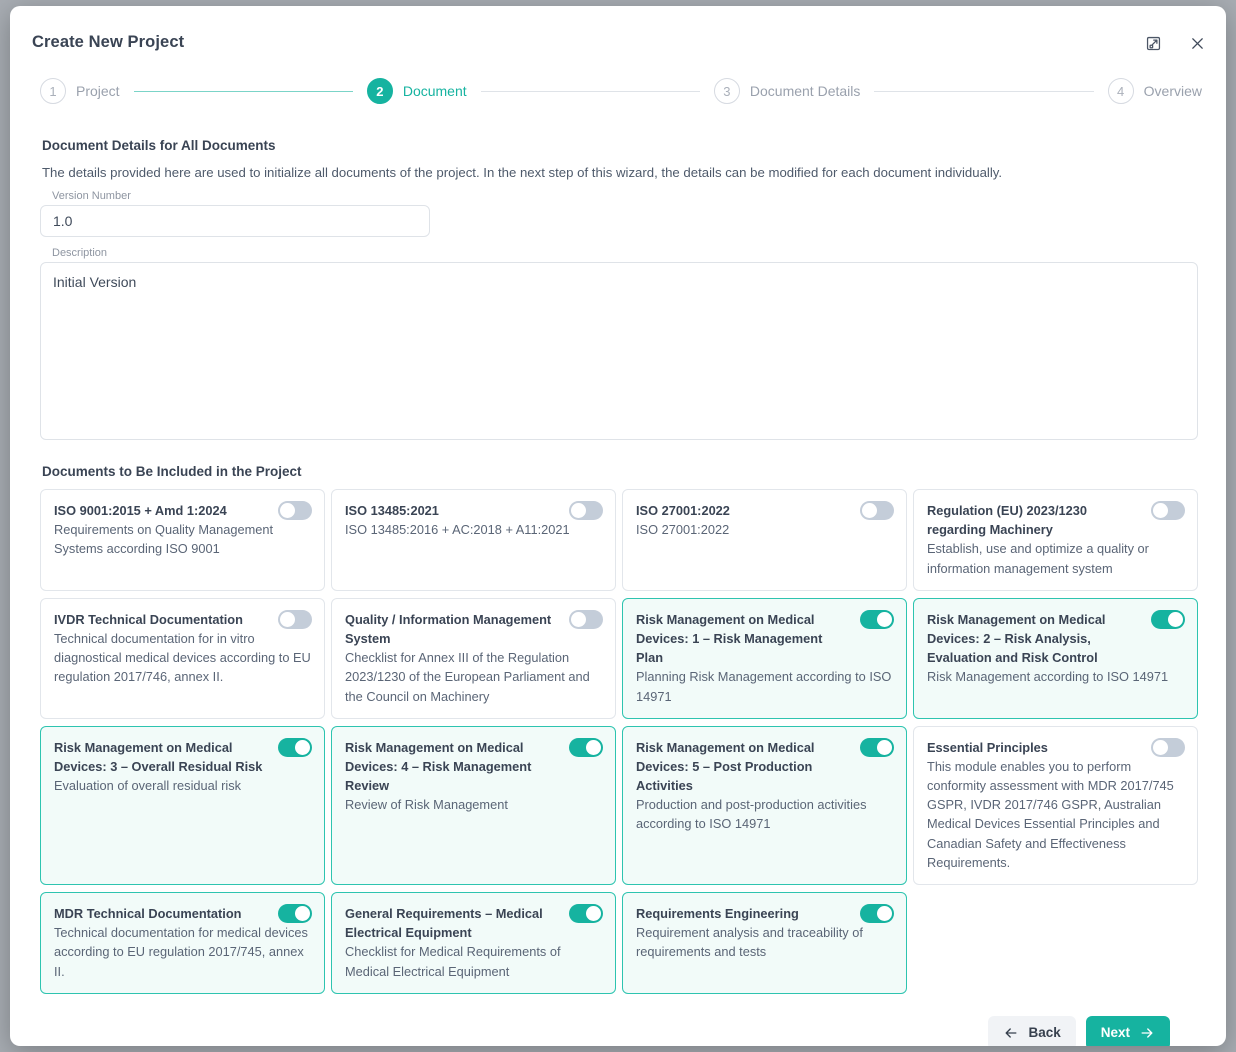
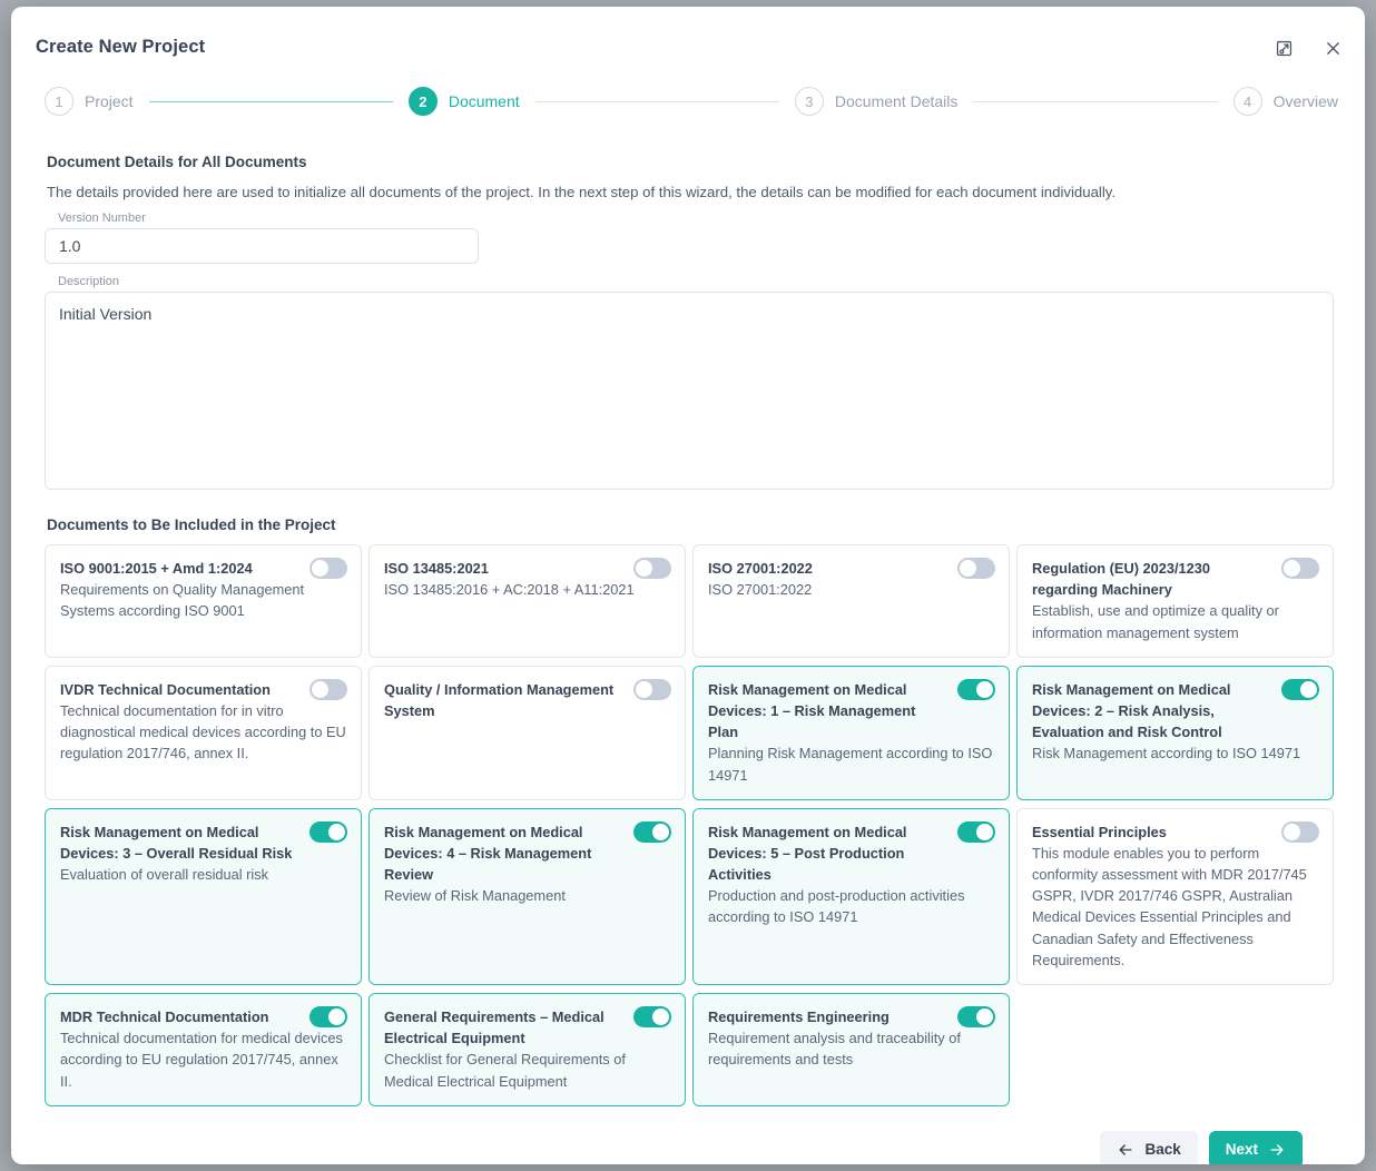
  Create New Project
  1
  Project
  2
  Document
  3
  Document Details
  4
  Overview
  Document Details for All Documents
  The details provided here are used to initialize all documents of the project. In the next step of this wizard, the details can be modified for each document individually.
  Version Number
  1.0
  Description
  Initial Version
  Documents to Be Included in the Project
  ISO 9001:2015 + Amd 1:2024
  Requirements on Quality Management Systems according ISO 9001
  ISO 13485:2021
  ISO 13485:2016 + AC:2018 + A11:2021
  ISO 27001:2022
  ISO 27001:2022
  Regulation (EU) 2023/1230 regarding Machinery
  Establish, use and optimize a quality or information management system
  IVDR Technical Documentation
  Technical documentation for in vitro diagnostical medical devices according to EU regulation 2017/746, annex II.
  Quality / Information Management System
- Checklist for Annex III of the Regulation 2023/1230 of the European Parliament and the Council on Machinery
  Risk Management on Medical Devices: 1 – Risk Management Plan
  Planning Risk Management according to ISO 14971
  Risk Management on Medical Devices: 2 – Risk Analysis, Evaluation and Risk Control
  Risk Management according to ISO 14971
  Risk Management on Medical Devices: 3 – Overall Residual Risk
  Evaluation of overall residual risk
  Risk Management on Medical Devices: 4 – Risk Management Review
  Review of Risk Management
  Risk Management on Medical Devices: 5 – Post Production Activities
  Production and post-production activities according to ISO 14971
  Essential Principles
  This module enables you to perform conformity assessment with MDR 2017/745 GSPR, IVDR 2017/746 GSPR, Australian Medical Devices Essential Principles and Canadian Safety and Effectiveness Requirements.
  MDR Technical Documentation
  Technical documentation for medical devices according to EU regulation 2017/745, annex II.
  General Requirements – Medical Electrical Equipment
- Checklist for Medical Requirements of Medical Electrical Equipment
+ Checklist for General Requirements of Medical Electrical Equipment
  Requirements Engineering
  Requirement analysis and traceability of requirements and tests
  Back
  Next
